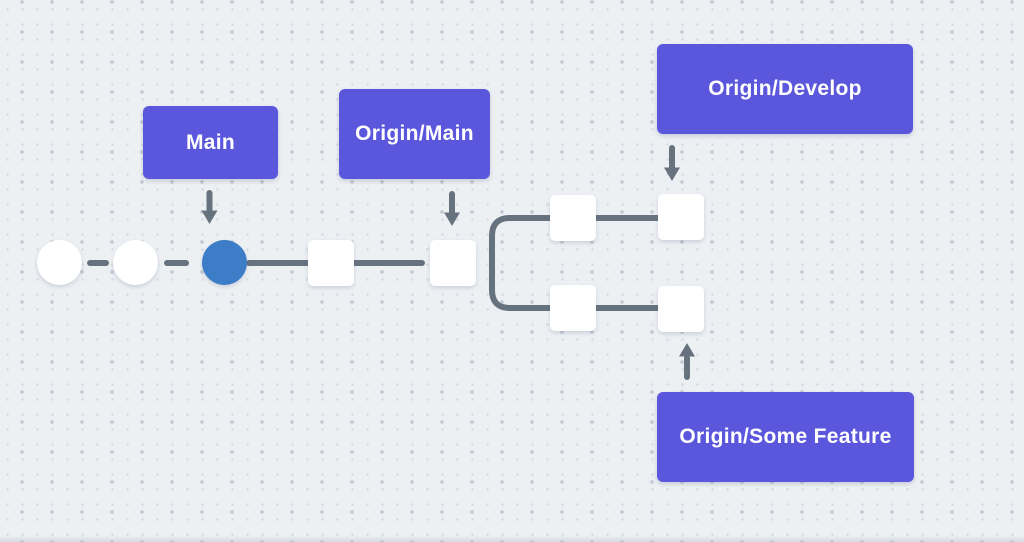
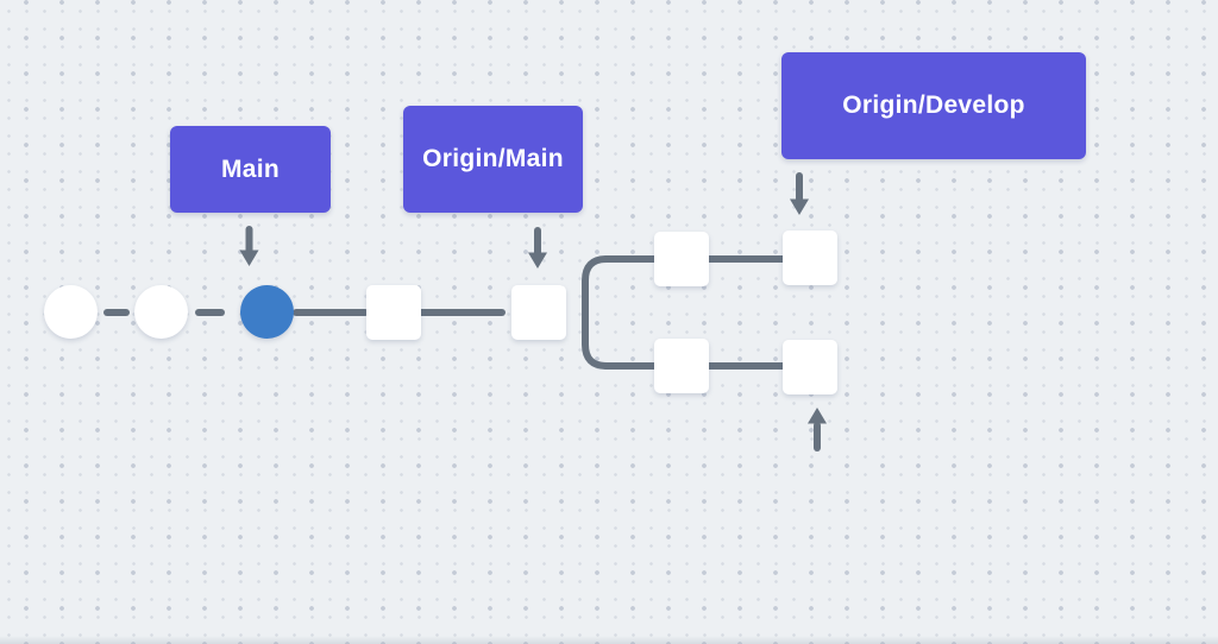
  Main
  Origin/Main
  Origin/Develop
- Origin/Some Feature
